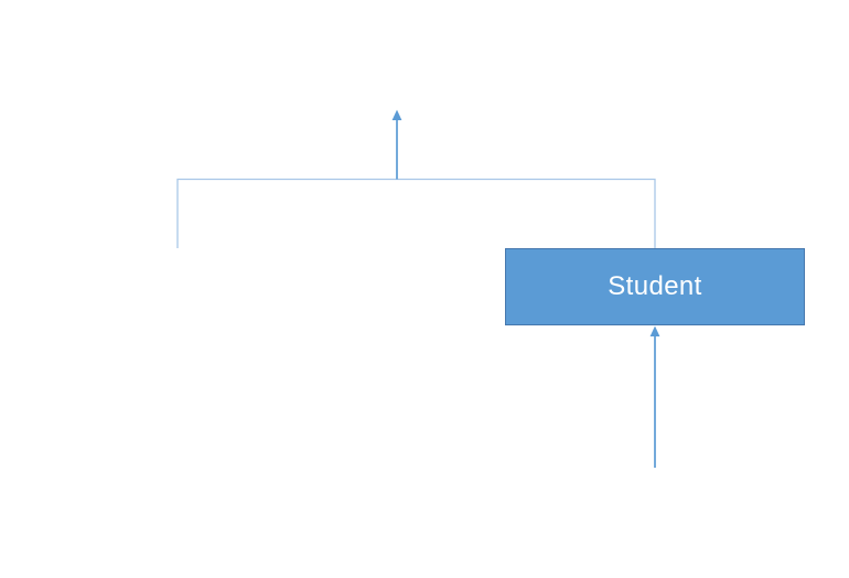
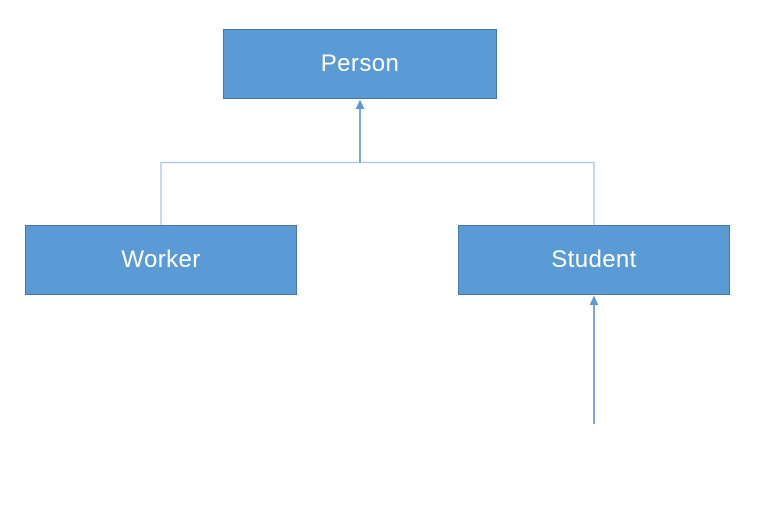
+ Person
+ Worker
  Student
